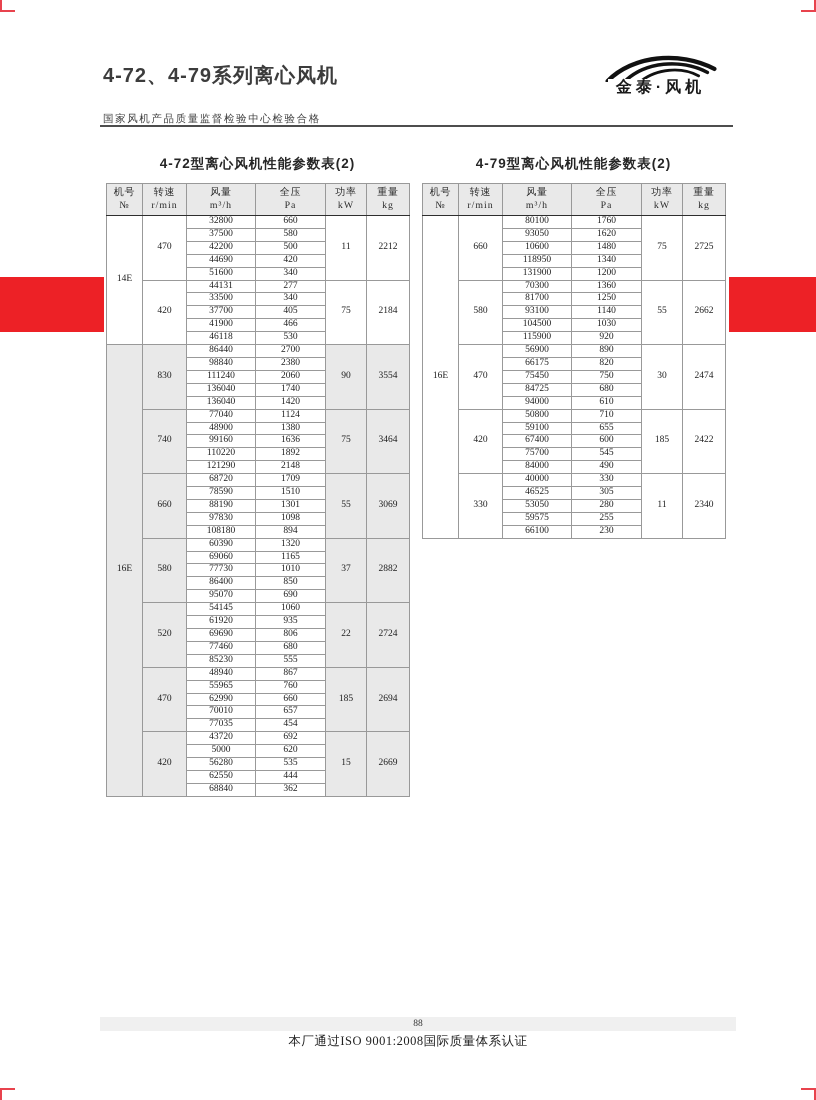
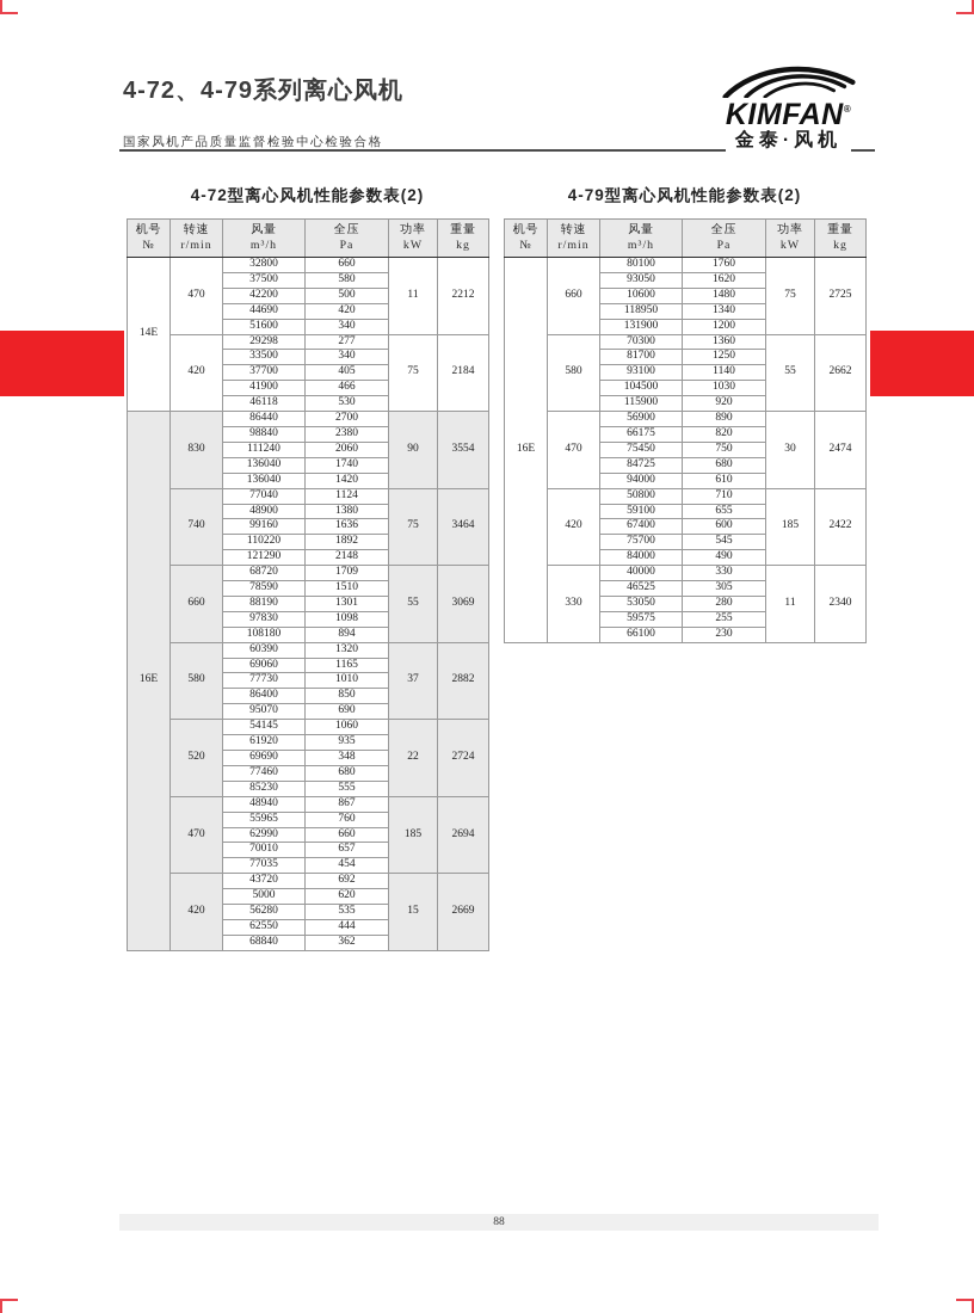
  4-72、4-79系列离心风机
  国家风机产品质量监督检验中心检验合格
+ KIMFAN®
  金泰·风机
  4-72型离心风机性能参数表(2)
  4-79型离心风机性能参数表(2)
  机号№	转速r/min	风量m³/h	全压Pa	功率kW	重量kg
  14E	470	32800	660	11	2212
  37500	580
  42200	500
  44690	420
  51600	340
- 420	44131	277	75	2184
+ 420	29298	277	75	2184
  33500	340
  37700	405
  41900	466
  46118	530
  16E	830	86440	2700	90	3554
  98840	2380
  111240	2060
  136040	1740
  136040	1420
  740	77040	1124	75	3464
  48900	1380
  99160	1636
  110220	1892
  121290	2148
  660	68720	1709	55	3069
  78590	1510
  88190	1301
  97830	1098
  108180	894
  580	60390	1320	37	2882
  69060	1165
  77730	1010
  86400	850
  95070	690
  520	54145	1060	22	2724
  61920	935
- 69690	806
+ 69690	348
  77460	680
  85230	555
  470	48940	867	185	2694
  55965	760
  62990	660
  70010	657
  77035	454
  420	43720	692	15	2669
  5000	620
  56280	535
  62550	444
  68840	362
  机号№	转速r/min	风量m³/h	全压Pa	功率kW	重量kg
  16E	660	80100	1760	75	2725
  93050	1620
  10600	1480
  118950	1340
  131900	1200
  580	70300	1360	55	2662
  81700	1250
  93100	1140
  104500	1030
  115900	920
  470	56900	890	30	2474
  66175	820
  75450	750
  84725	680
  94000	610
  420	50800	710	185	2422
  59100	655
  67400	600
  75700	545
  84000	490
  330	40000	330	11	2340
  46525	305
  53050	280
  59575	255
  66100	230
  88
- 本厂通过ISO 9001:2008国际质量体系认证
